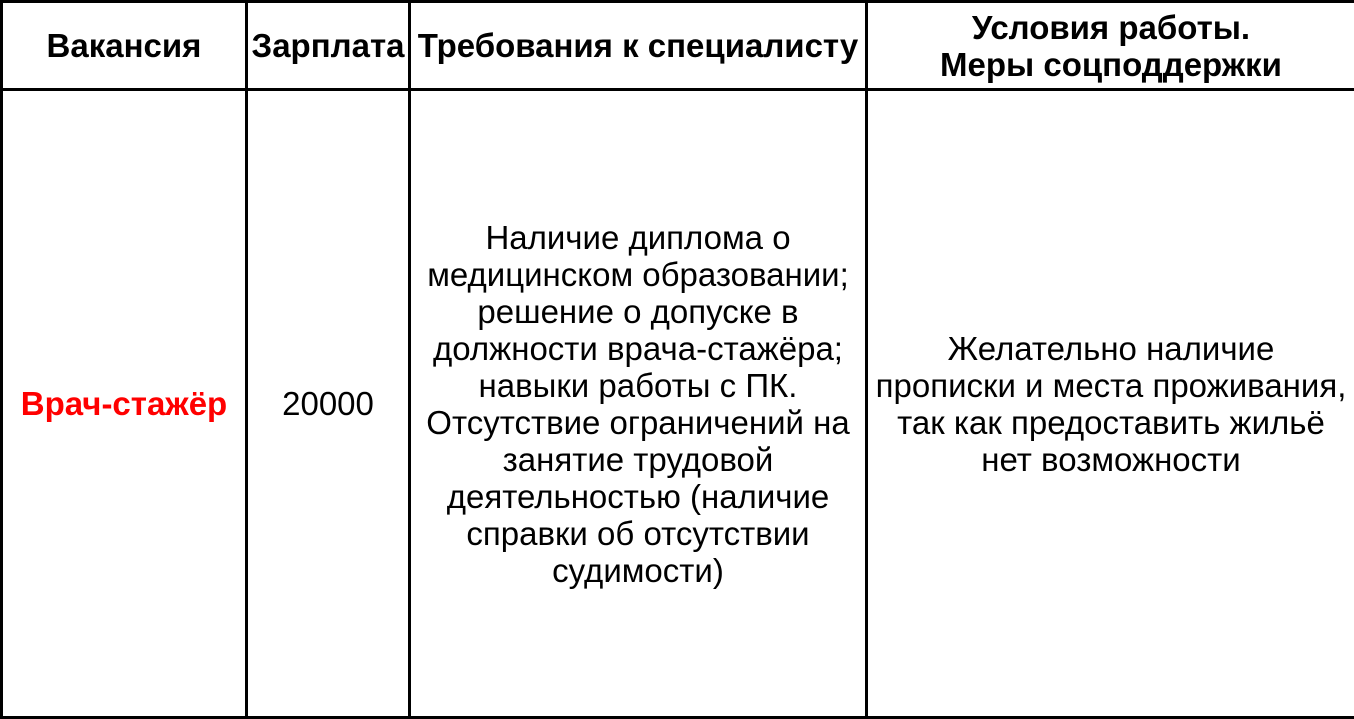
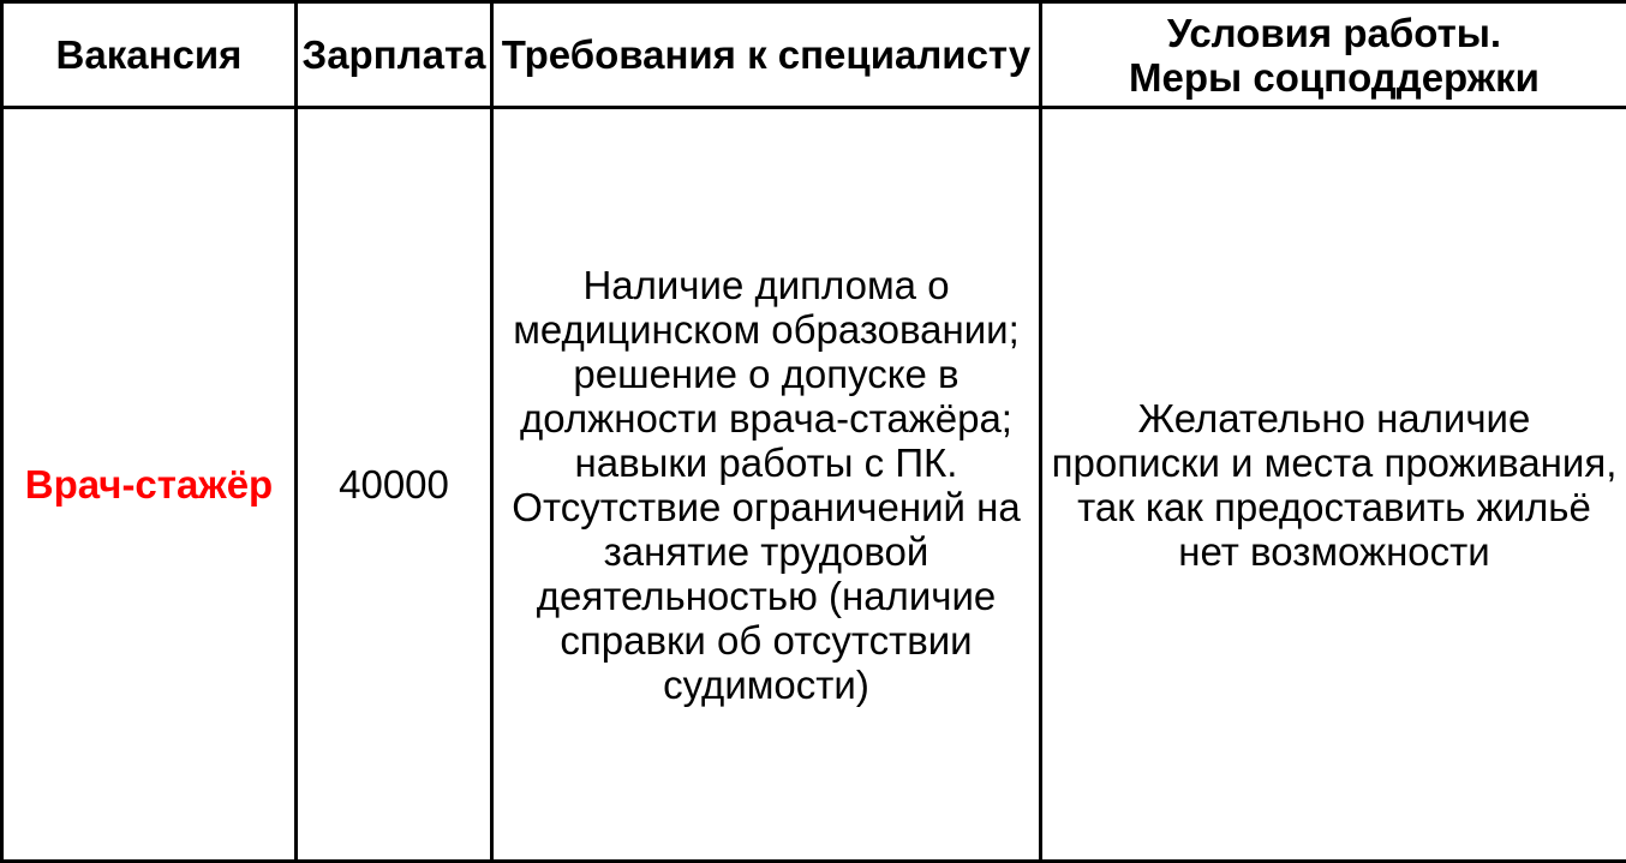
  Вакансия	Зарплата	Требования к специалисту	Условия работы. Меры соцподдержки
- Врач-стажёр	20000	Наличие диплома о медицинском образовании; решение о допуске в должности врача-стажёра; навыки работы с ПК. Отсутствие ограничений на занятие трудовой деятельностью (наличие справки об отсутствии судимости)	Желательно наличие прописки и места проживания, так как предоставить жильё нет возможности
+ Врач-стажёр	40000	Наличие диплома о медицинском образовании; решение о допуске в должности врача-стажёра; навыки работы с ПК. Отсутствие ограничений на занятие трудовой деятельностью (наличие справки об отсутствии судимости)	Желательно наличие прописки и места проживания, так как предоставить жильё нет возможности
